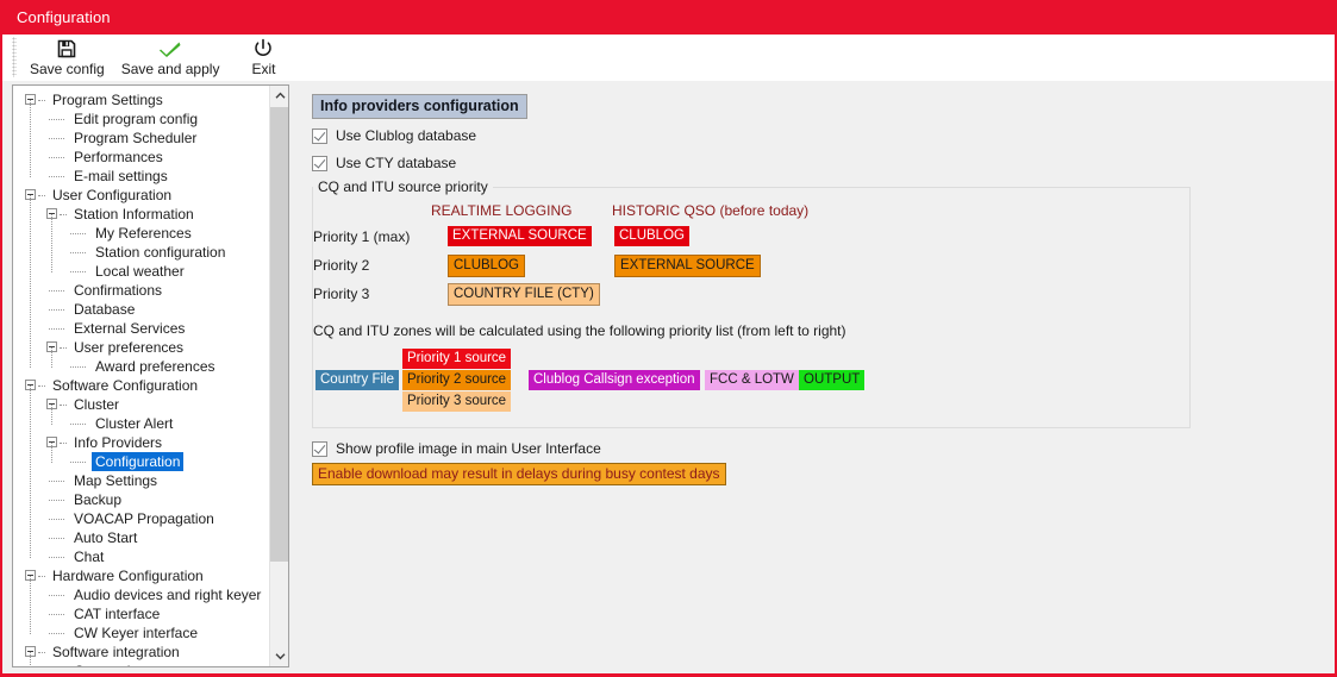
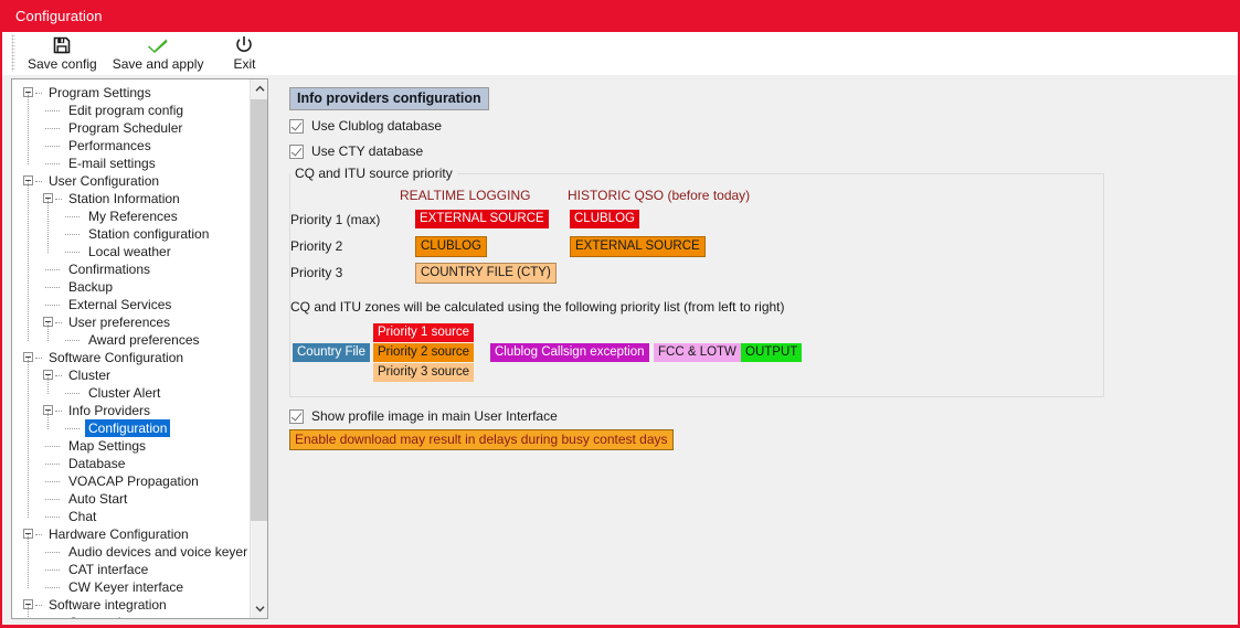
  Configuration
  Save config
  Save and apply
  Exit
  Program Settings
  Edit program config
  Program Scheduler
  Performances
  E-mail settings
  User Configuration
  Station Information
  My References
  Station configuration
  Local weather
  Confirmations
- Database
+ Backup
  External Services
  User preferences
  Award preferences
  Software Configuration
  Cluster
  Cluster Alert
  Info Providers
  Configuration
  Map Settings
- Backup
+ Database
  VOACAP Propagation
  Auto Start
  Chat
  Hardware Configuration
- Audio devices and right keyer
+ Audio devices and voice keyer
  CAT interface
  CW Keyer interface
  Software integration
  Info providers configuration
  Use Clublog database
  Use CTY database
  CQ and ITU source priority
  REALTIME LOGGING
  HISTORIC QSO (before today)
  Priority 1 (max)
  Priority 2
  Priority 3
  EXTERNAL SOURCE
  CLUBLOG
  CLUBLOG
  EXTERNAL SOURCE
  COUNTRY FILE (CTY)
  CQ and ITU zones will be calculated using the following priority list (from left to right)
  Priority 1 source
  Country File
  Priority 2 source
  Clublog Callsign exception
  FCC & LOTW
  OUTPUT
  Priority 3 source
  Show profile image in main User Interface
  Enable download may result in delays during busy contest days
